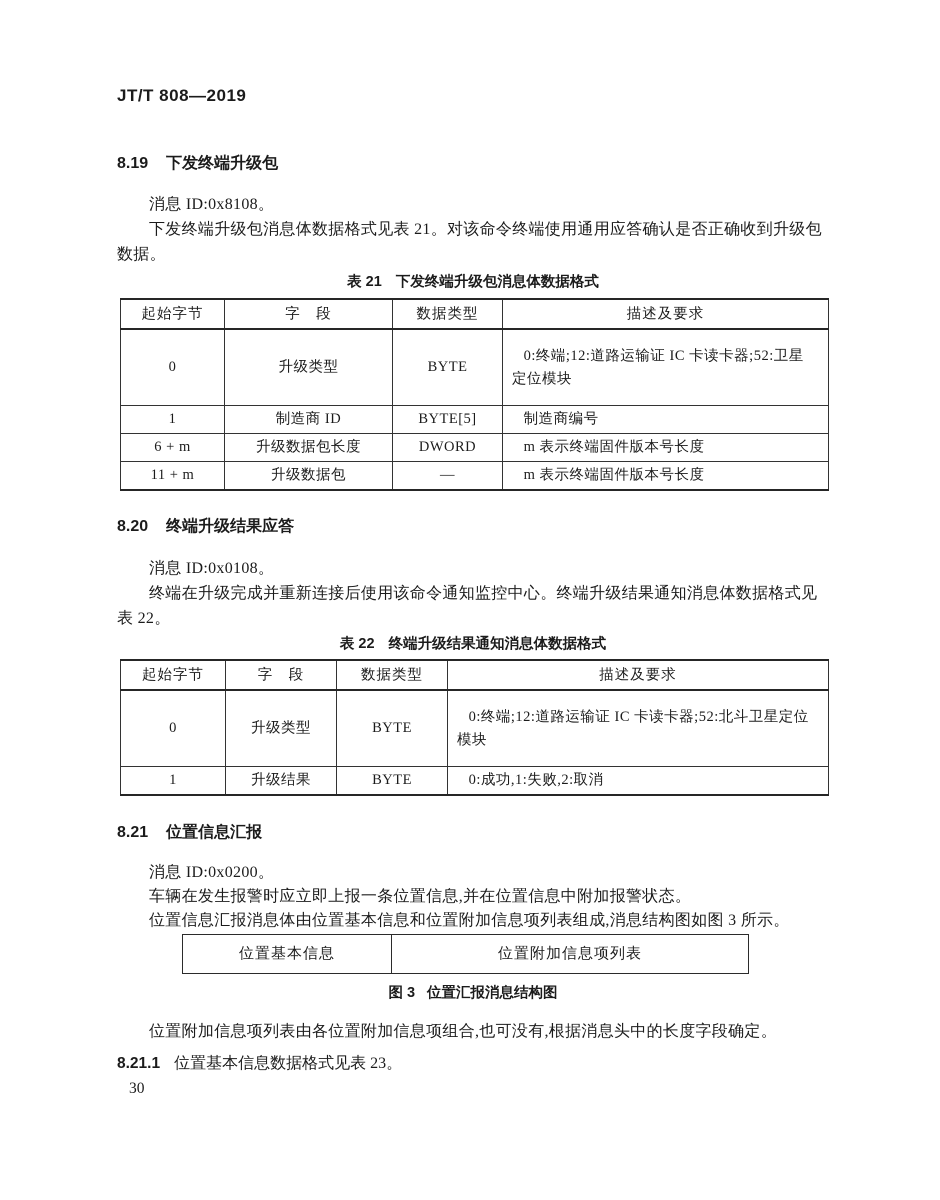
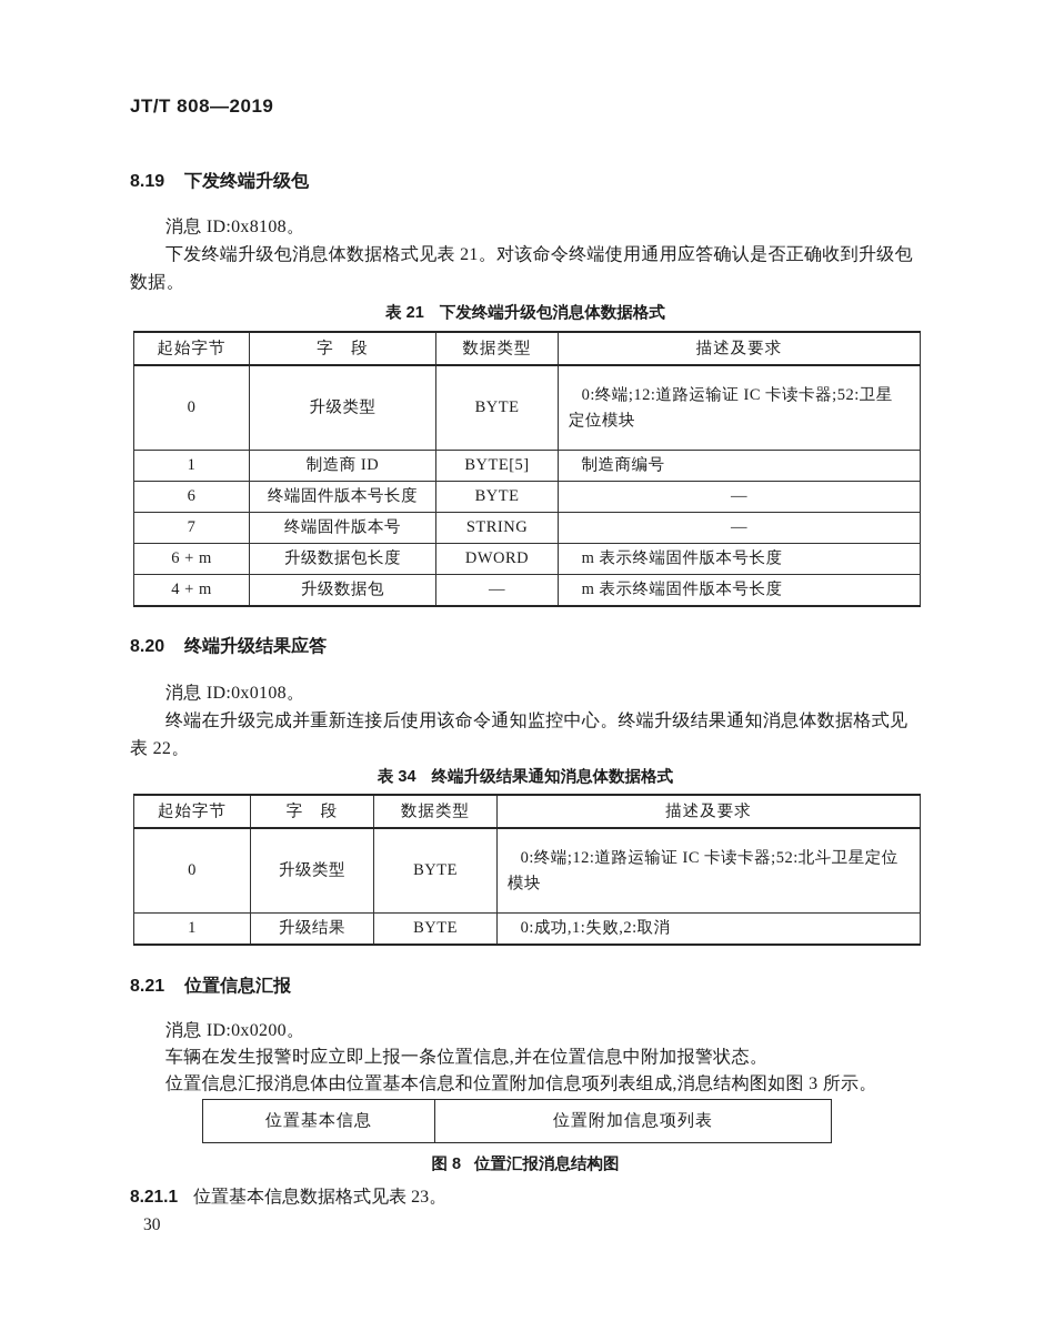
  JT/T 808—2019
  8.19 下发终端升级包
  消息 ID:0x8108。
  下发终端升级包消息体数据格式见表 21。对该命令终端使用通用应答确认是否正确收到升级包数据。
  表 21 下发终端升级包消息体数据格式
  起始字节	字 段	数据类型	描述及要求
  0	升级类型	BYTE	0:终端;12:道路运输证 IC 卡读卡器;52:卫星定位模块
  1	制造商 ID	BYTE[5]	制造商编号
+ 6	终端固件版本号长度	BYTE	—
+ 7	终端固件版本号	STRING	—
  6 + m	升级数据包长度	DWORD	m 表示终端固件版本号长度
- 11 + m	升级数据包	—	m 表示终端固件版本号长度
+ 4 + m	升级数据包	—	m 表示终端固件版本号长度
  8.20 终端升级结果应答
  消息 ID:0x0108。
  终端在升级完成并重新连接后使用该命令通知监控中心。终端升级结果通知消息体数据格式见表 22。
- 表 22 终端升级结果通知消息体数据格式
+ 表 34 终端升级结果通知消息体数据格式
  起始字节	字 段	数据类型	描述及要求
  0	升级类型	BYTE	0:终端;12:道路运输证 IC 卡读卡器;52:北斗卫星定位模块
  1	升级结果	BYTE	0:成功,1:失败,2:取消
  8.21 位置信息汇报
  消息 ID:0x0200。
  车辆在发生报警时应立即上报一条位置信息,并在位置信息中附加报警状态。
  位置信息汇报消息体由位置基本信息和位置附加信息项列表组成,消息结构图如图 3 所示。
  位置基本信息
  位置附加信息项列表
- 图 3 位置汇报消息结构图
+ 图 8 位置汇报消息结构图
- 位置附加信息项列表由各位置附加信息项组合,也可没有,根据消息头中的长度字段确定。
  8.21.1 位置基本信息数据格式见表 23。
  30
